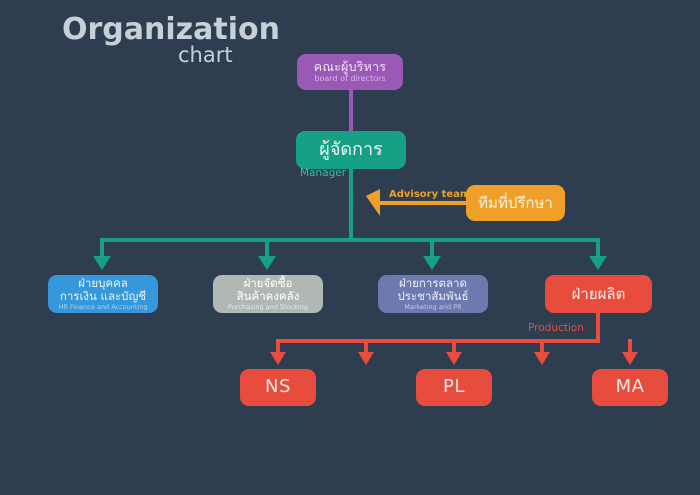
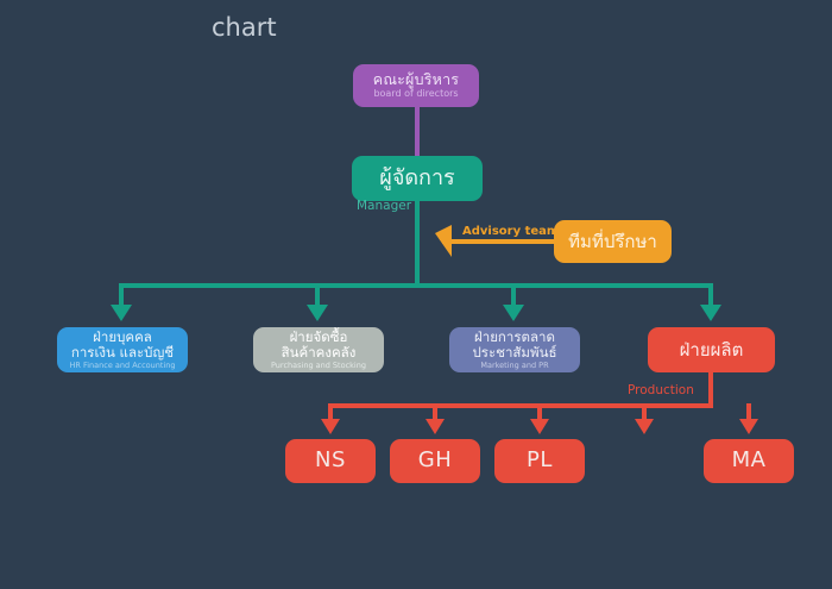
- Organization
  chart
  คณะผู้บริหาร
  board of directors
  ผู้จัดการ
  Manager
  ทีมที่ปรึกษา
  Advisory team
  ฝ่ายบุคคล
  การเงิน และบัญชี
  HR Finance and Accounting
  ฝ่ายจัดซื้อ
  สินค้าคงคลัง
  Purchasing and Stocking
  ฝ่ายการตลาด
  ประชาสัมพันธ์
  Marketing and PR
  ฝ่ายผลิต
  Production
  NS
+ GH
  PL
  MA
